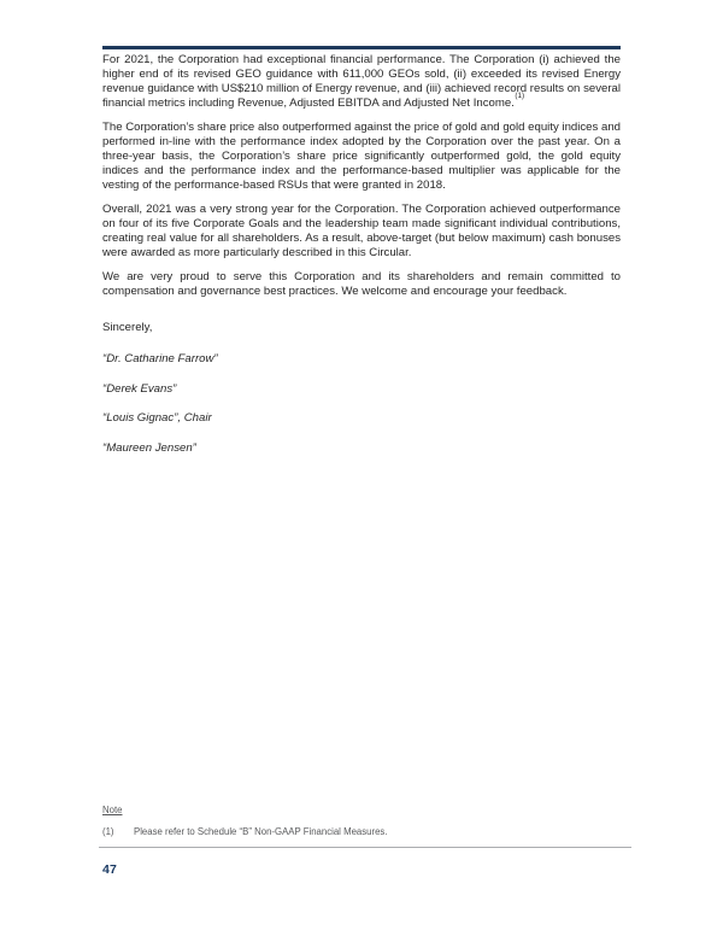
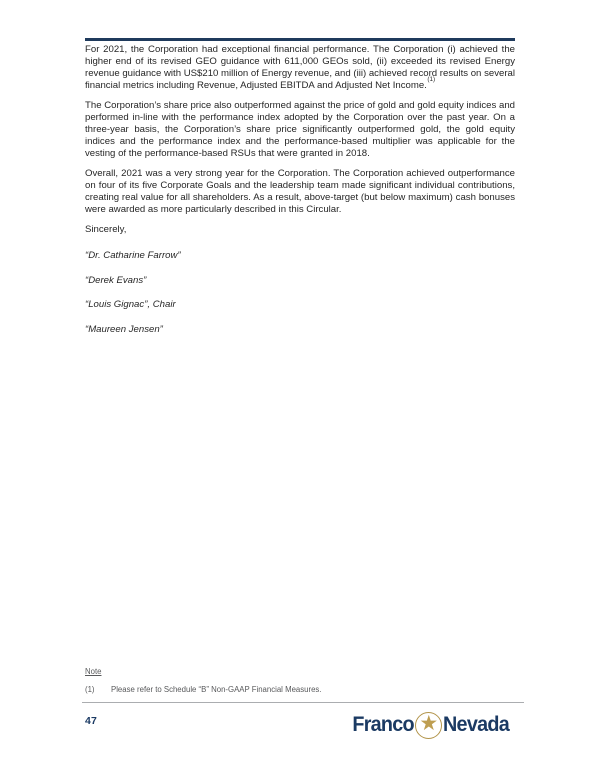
  For 2021, the Corporation had exceptional financial performance. The Corporation (i) achieved the higher end of its revised GEO guidance with 611,000 GEOs sold, (ii) exceeded its revised Energy revenue guidance with US$210 million of Energy revenue, and (iii) achieved record results on several financial metrics including Revenue, Adjusted EBITDA and Adjusted Net Income.
  The Corporation’s share price also outperformed against the price of gold and gold equity indices and performed in-line with the performance index adopted by the Corporation over the past year. On a three-year basis, the Corporation’s share price significantly outperformed gold, the gold equity indices and the performance index and the performance-based multiplier was applicable for the vesting of the performance-based RSUs that were granted in 2018.
  Overall, 2021 was a very strong year for the Corporation. The Corporation achieved outperformance on four of its five Corporate Goals and the leadership team made significant individual contributions, creating real value for all shareholders. As a result, above-target (but below maximum) cash bonuses were awarded as more particularly described in this Circular.
- We are very proud to serve this Corporation and its shareholders and remain committed to compensation and governance best practices. We welcome and encourage your feedback.
  Sincerely,
  “Dr. Catharine Farrow”
  “Derek Evans”
  “Louis Gignac”, Chair
  “Maureen Jensen”
  Note
  (1)
  Please refer to Schedule “B” Non-GAAP Financial Measures.
  47
+ Franco
+ ★
+ Nevada
